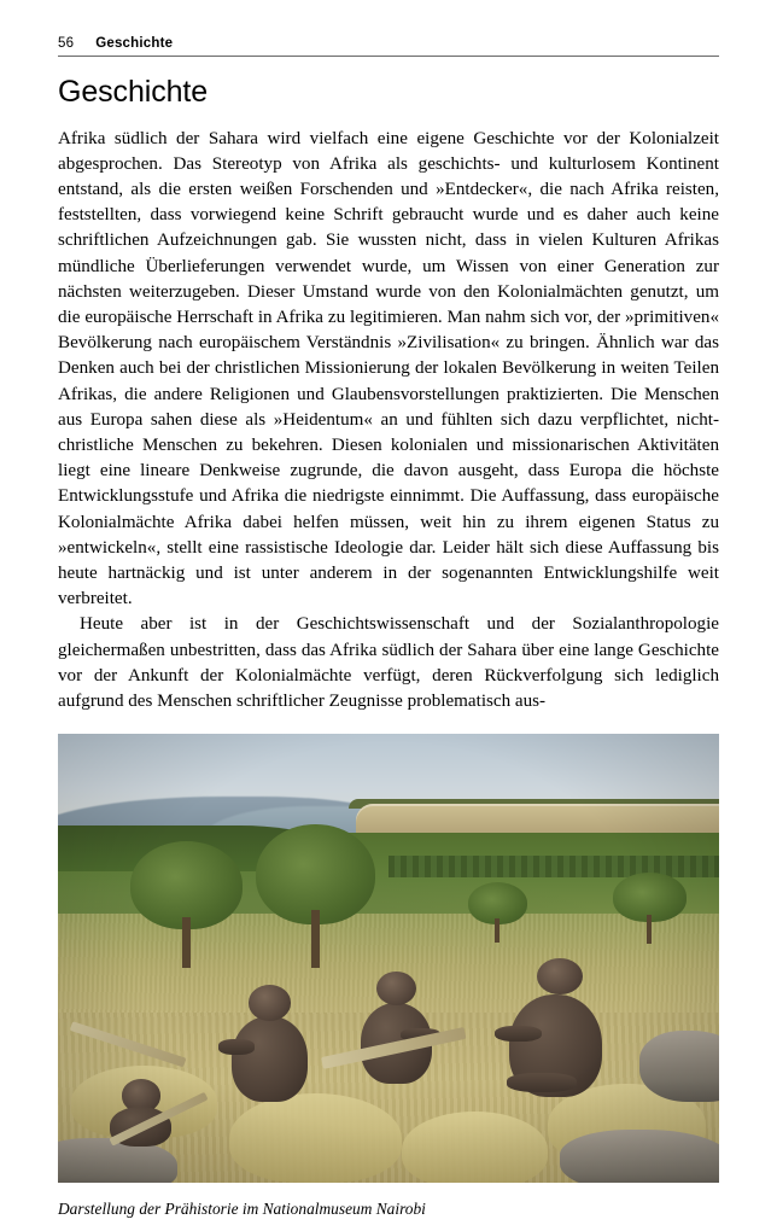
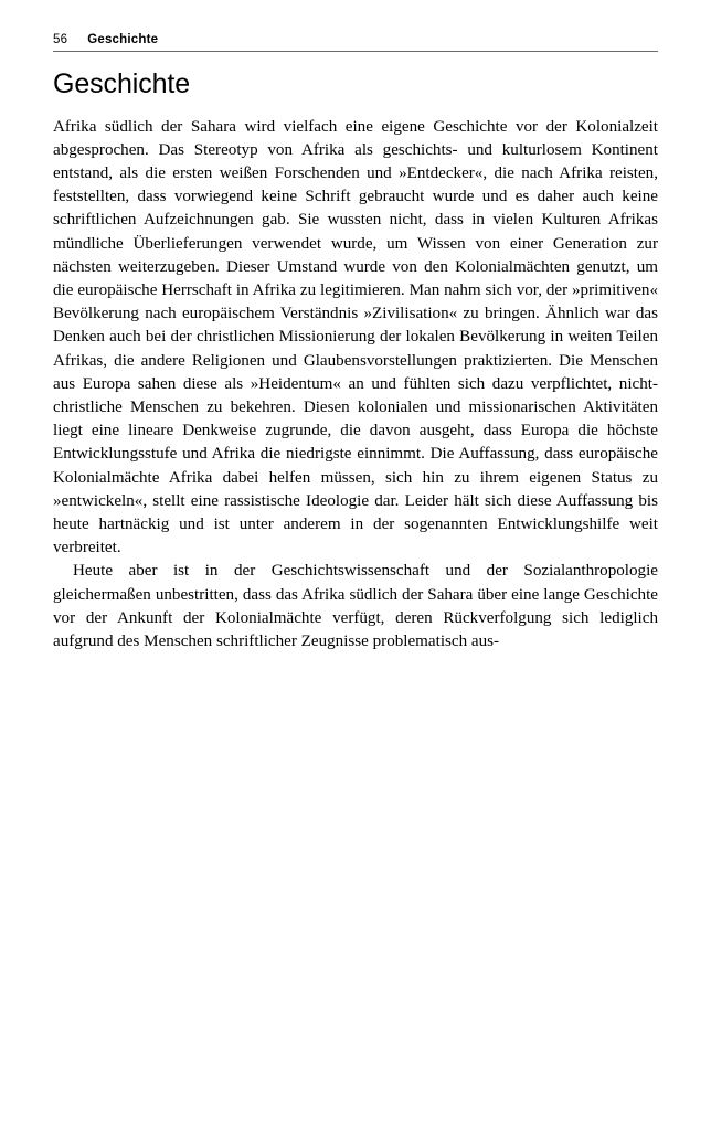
  56
  Geschichte
  Geschichte
- Afrika südlich der Sahara wird vielfach eine eigene Geschichte vor der Kolonialzeit abgesprochen. Das Stereotyp von Afrika als geschichts- und kulturlosem Kontinent entstand, als die ersten weißen Forschenden und »Entdecker«, die nach Afrika reisten, feststellten, dass vorwiegend keine Schrift gebraucht wurde und es daher auch keine schriftlichen Aufzeichnungen gab. Sie wussten nicht, dass in vielen Kulturen Afrikas mündliche Überlieferungen verwendet wurde, um Wissen von einer Generation zur nächsten weiterzugeben. Dieser Umstand wurde von den Kolonialmächten genutzt, um die europäische Herrschaft in Afrika zu legitimieren. Man nahm sich vor, der »primitiven« Bevölkerung nach europäischem Verständnis »Zivilisation« zu bringen. Ähnlich war das Denken auch bei der christlichen Missionierung der lokalen Bevölkerung in weiten Teilen Afrikas, die andere Religionen und Glaubensvorstellungen praktizierten. Die Menschen aus Europa sahen diese als »Heidentum« an und fühlten sich dazu verpflichtet, nicht-christliche Menschen zu bekehren. Diesen kolonialen und missionarischen Aktivitäten liegt eine lineare Denkweise zugrunde, die davon ausgeht, dass Europa die höchste Entwicklungsstufe und Afrika die niedrigste einnimmt. Die Auffassung, dass europäische Kolonialmächte Afrika dabei helfen müssen, weit hin zu ihrem eigenen Status zu »entwickeln«, stellt eine rassistische Ideologie dar. Leider hält sich diese Auffassung bis heute hartnäckig und ist unter anderem in der sogenannten Entwicklungshilfe weit verbreitet.
+ Afrika südlich der Sahara wird vielfach eine eigene Geschichte vor der Kolonialzeit abgesprochen. Das Stereotyp von Afrika als geschichts- und kulturlosem Kontinent entstand, als die ersten weißen Forschenden und »Entdecker«, die nach Afrika reisten, feststellten, dass vorwiegend keine Schrift gebraucht wurde und es daher auch keine schriftlichen Aufzeichnungen gab. Sie wussten nicht, dass in vielen Kulturen Afrikas mündliche Überlieferungen verwendet wurde, um Wissen von einer Generation zur nächsten weiterzugeben. Dieser Umstand wurde von den Kolonialmächten genutzt, um die europäische Herrschaft in Afrika zu legitimieren. Man nahm sich vor, der »primitiven« Bevölkerung nach europäischem Verständnis »Zivilisation« zu bringen. Ähnlich war das Denken auch bei der christlichen Missionierung der lokalen Bevölkerung in weiten Teilen Afrikas, die andere Religionen und Glaubensvorstellungen praktizierten. Die Menschen aus Europa sahen diese als »Heidentum« an und fühlten sich dazu verpflichtet, nicht-christliche Menschen zu bekehren. Diesen kolonialen und missionarischen Aktivitäten liegt eine lineare Denkweise zugrunde, die davon ausgeht, dass Europa die höchste Entwicklungsstufe und Afrika die niedrigste einnimmt. Die Auffassung, dass europäische Kolonialmächte Afrika dabei helfen müssen, sich hin zu ihrem eigenen Status zu »entwickeln«, stellt eine rassistische Ideologie dar. Leider hält sich diese Auffassung bis heute hartnäckig und ist unter anderem in der sogenannten Entwicklungshilfe weit verbreitet.
  Heute aber ist in der Geschichtswissenschaft und der Sozialanthropologie gleichermaßen unbestritten, dass das Afrika südlich der Sahara über eine lange Geschichte vor der Ankunft der Kolonialmächte verfügt, deren Rückverfolgung sich lediglich aufgrund des Menschen schriftlicher Zeugnisse problematisch aus-
- Darstellung der Prähistorie im Nationalmuseum Nairobi
